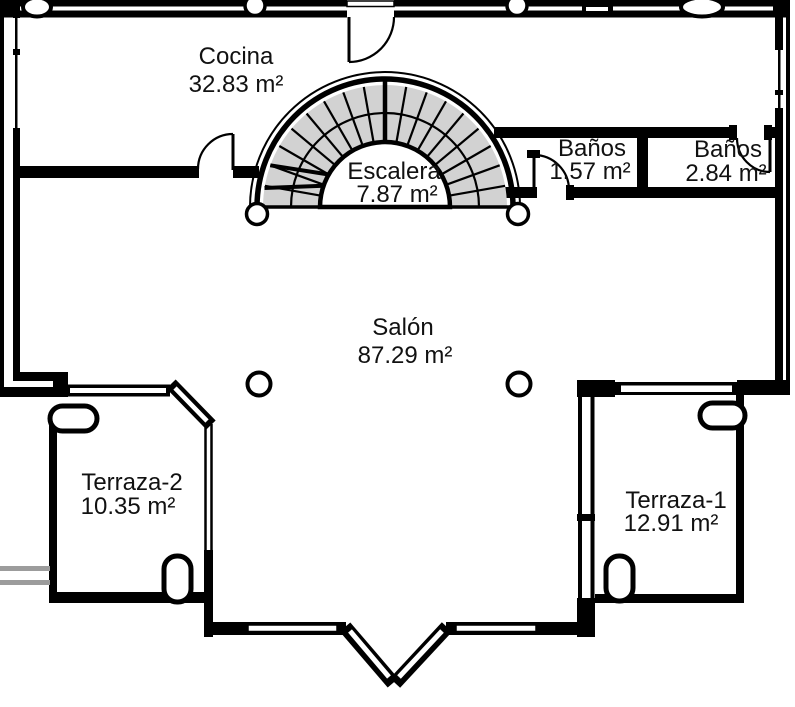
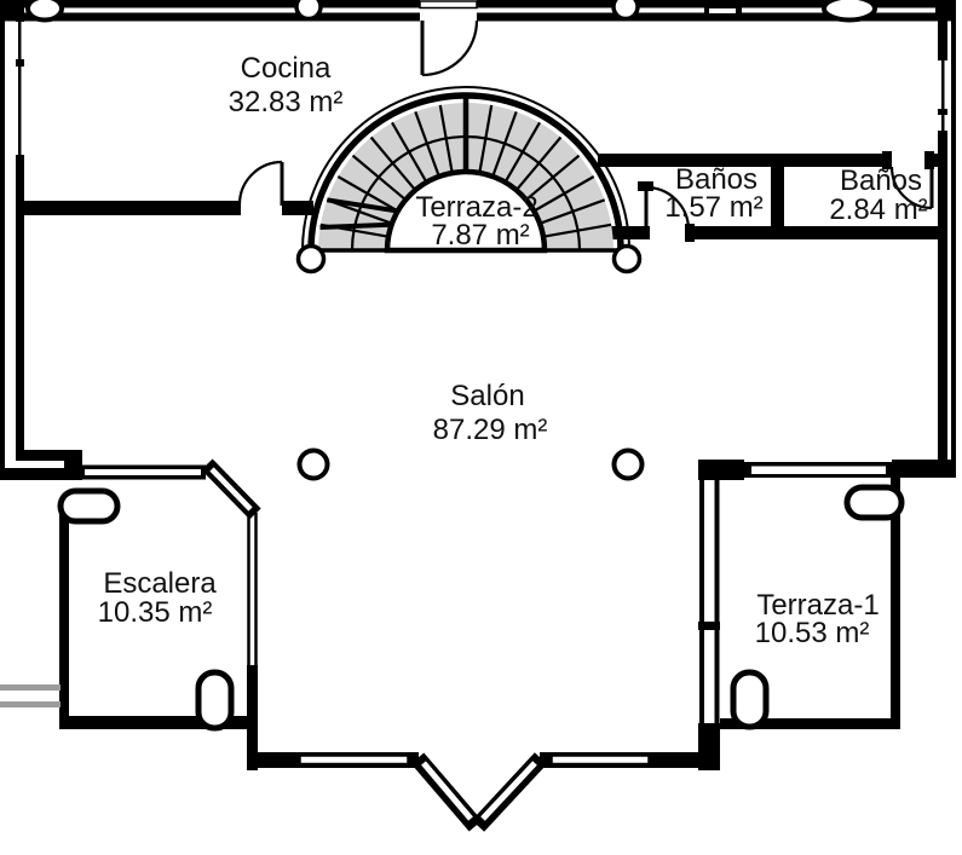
  Cocina
  32.83 m²
- Escalera
+ Terraza-2
  7.87 m²
  Baños
  1.57 m²
  Baños
  2.84 m²
  Salón
  87.29 m²
- Terraza-2
+ Escalera
  10.35 m²
  Terraza-1
- 12.91 m²
+ 10.53 m²
